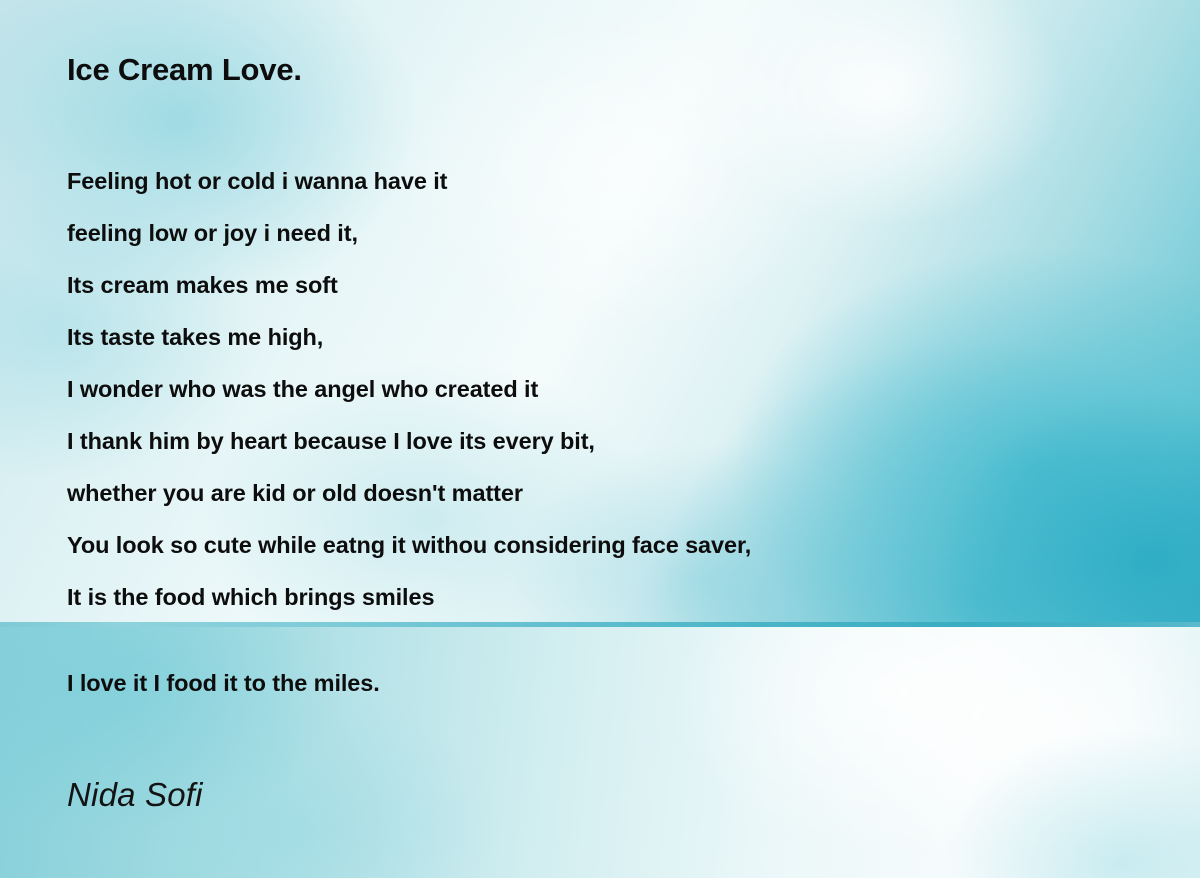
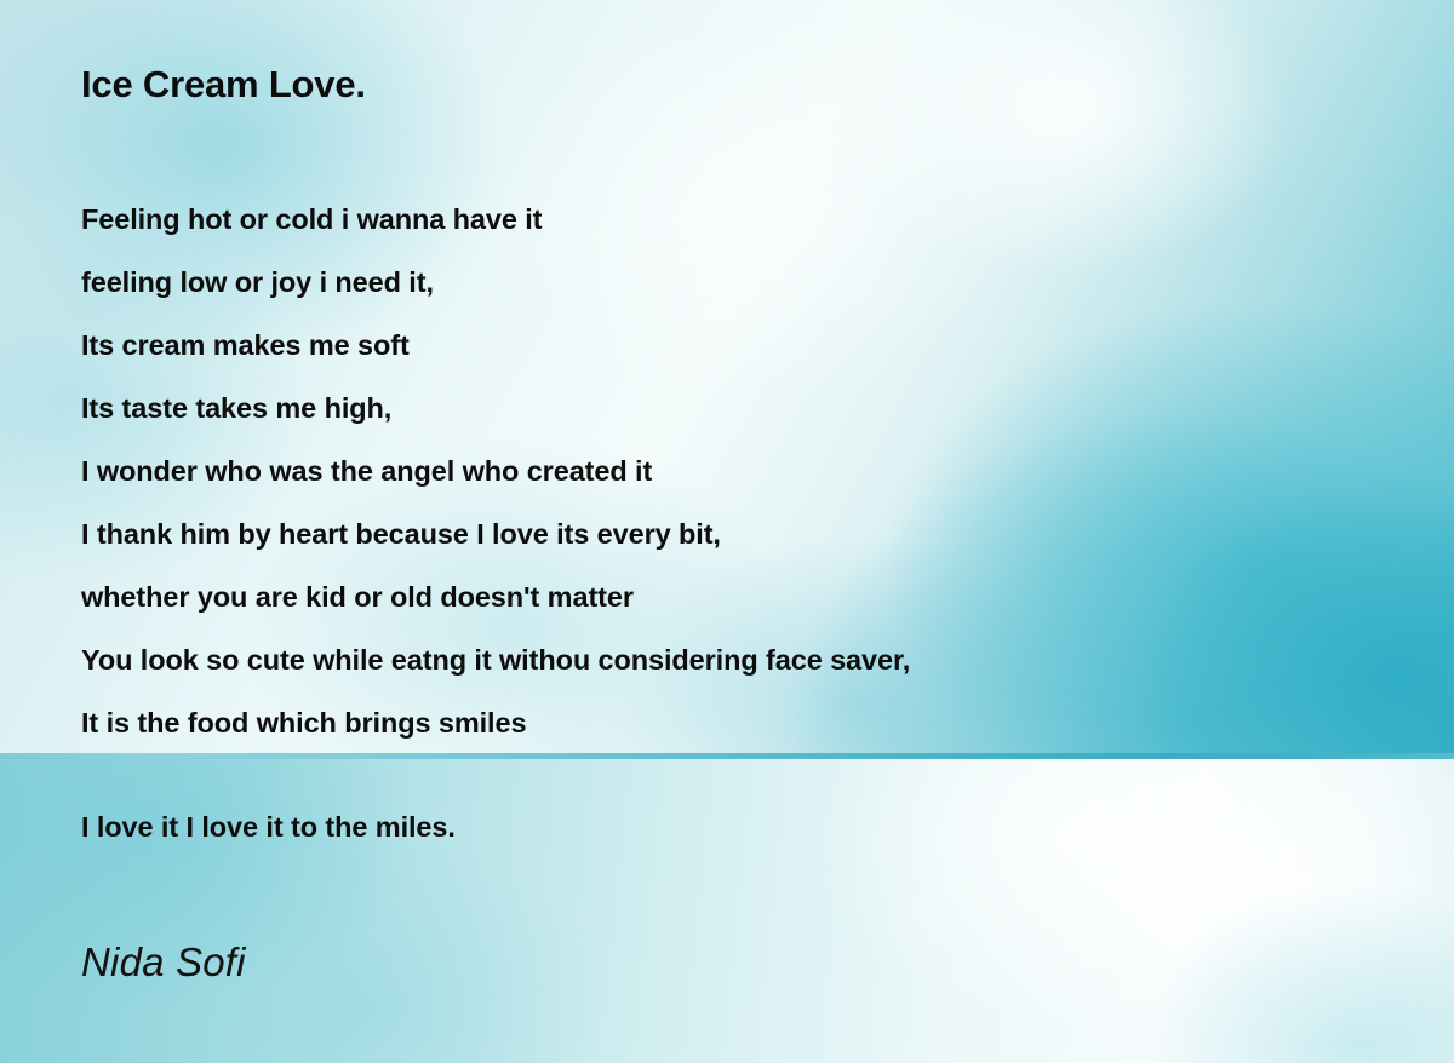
  Ice Cream Love.
  Feeling hot or cold i wanna have it
  feeling low or joy i need it,
  Its cream makes me soft
  Its taste takes me high,
  I wonder who was the angel who created it
  I thank him by heart because I love its every bit,
  whether you are kid or old doesn't matter
  You look so cute while eatng it withou considering face saver,
  It is the food which brings smiles
- I love it I food it to the miles.
+ I love it I love it to the miles.
  Nida Sofi
